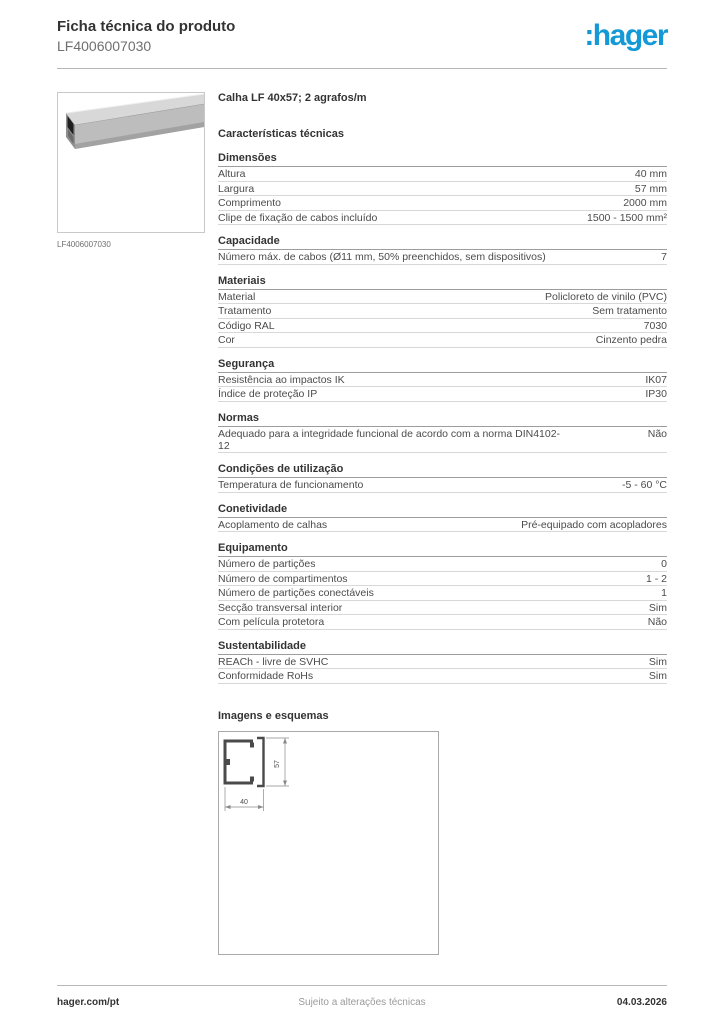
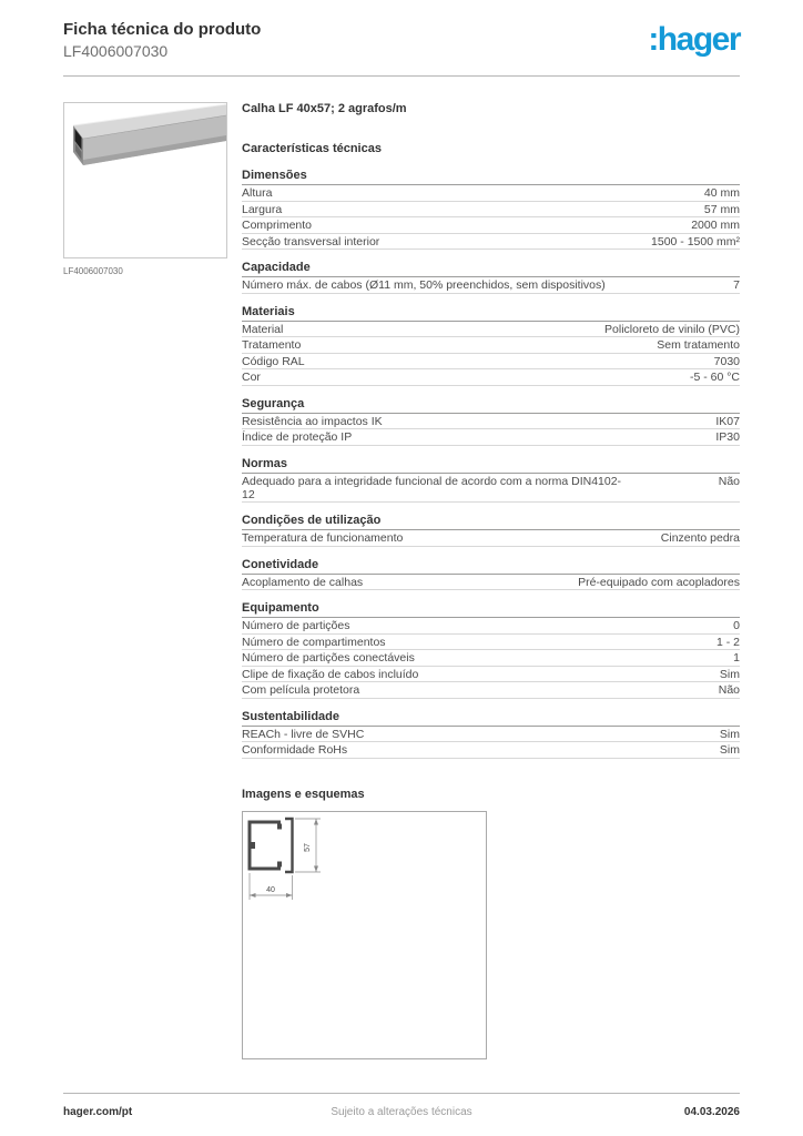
  Ficha técnica do produto
  LF4006007030
  :hager
  LF4006007030
  Calha LF 40x57; 2 agrafos/m
  Características técnicas
  Dimensões
  Altura
  40 mm
  Largura
  57 mm
  Comprimento
  2000 mm
- Clipe de fixação de cabos incluído
+ Secção transversal interior
  1500 - 1500 mm²
  Capacidade
  Número máx. de cabos (Ø11 mm, 50% preenchidos, sem dispositivos)
  7
  Materiais
  Material
  Policloreto de vinilo (PVC)
  Tratamento
  Sem tratamento
  Código RAL
  7030
  Cor
- Cinzento pedra
+ -5 - 60 °C
  Segurança
  Resistência ao impactos IK
  IK07
  Índice de proteção IP
  IP30
  Normas
  Adequado para a integridade funcional de acordo com a norma DIN4102-12
  Não
  Condições de utilização
  Temperatura de funcionamento
- -5 - 60 °C
+ Cinzento pedra
  Conetividade
  Acoplamento de calhas
  Pré-equipado com acopladores
  Equipamento
  Número de partições
  0
  Número de compartimentos
  1 - 2
  Número de partições conectáveis
  1
- Secção transversal interior
+ Clipe de fixação de cabos incluído
  Sim
  Com película protetora
  Não
  Sustentabilidade
  REACh - livre de SVHC
  Sim
  Conformidade RoHs
  Sim
  Imagens e esquemas
  hager.com/pt
  Sujeito a alterações técnicas
  04.03.2026
